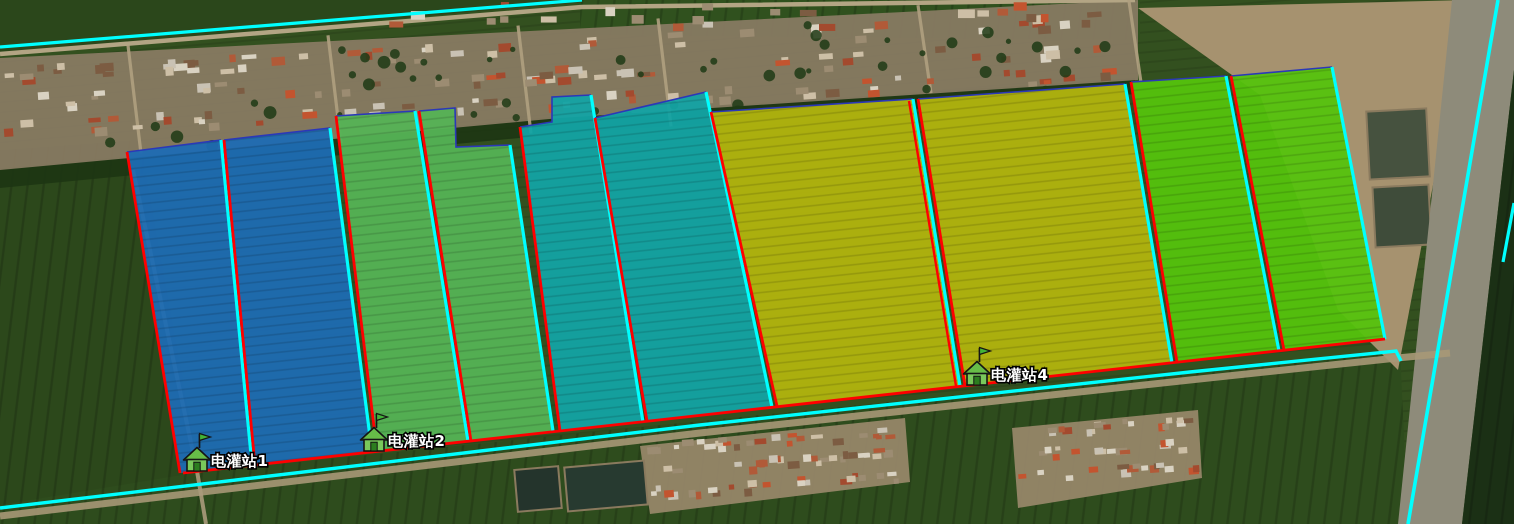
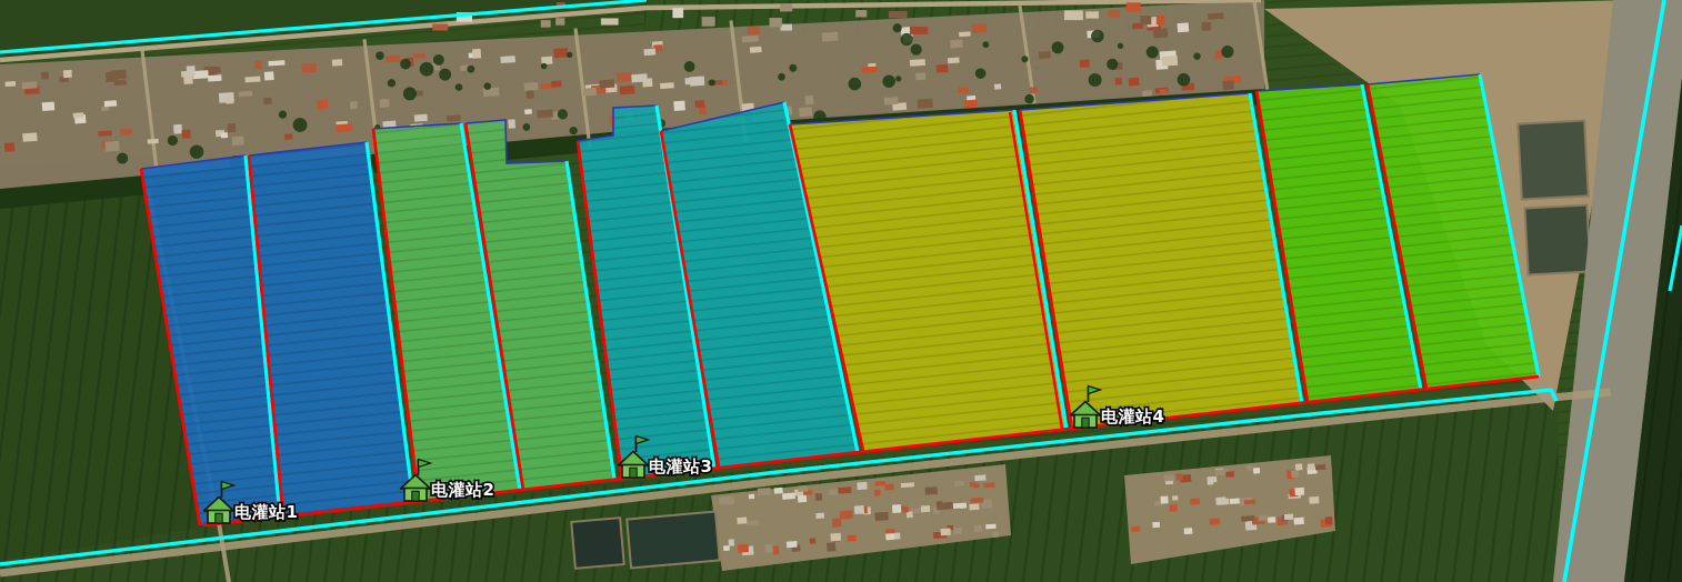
  电灌站1
  电灌站2
+ 电灌站3
  电灌站4
